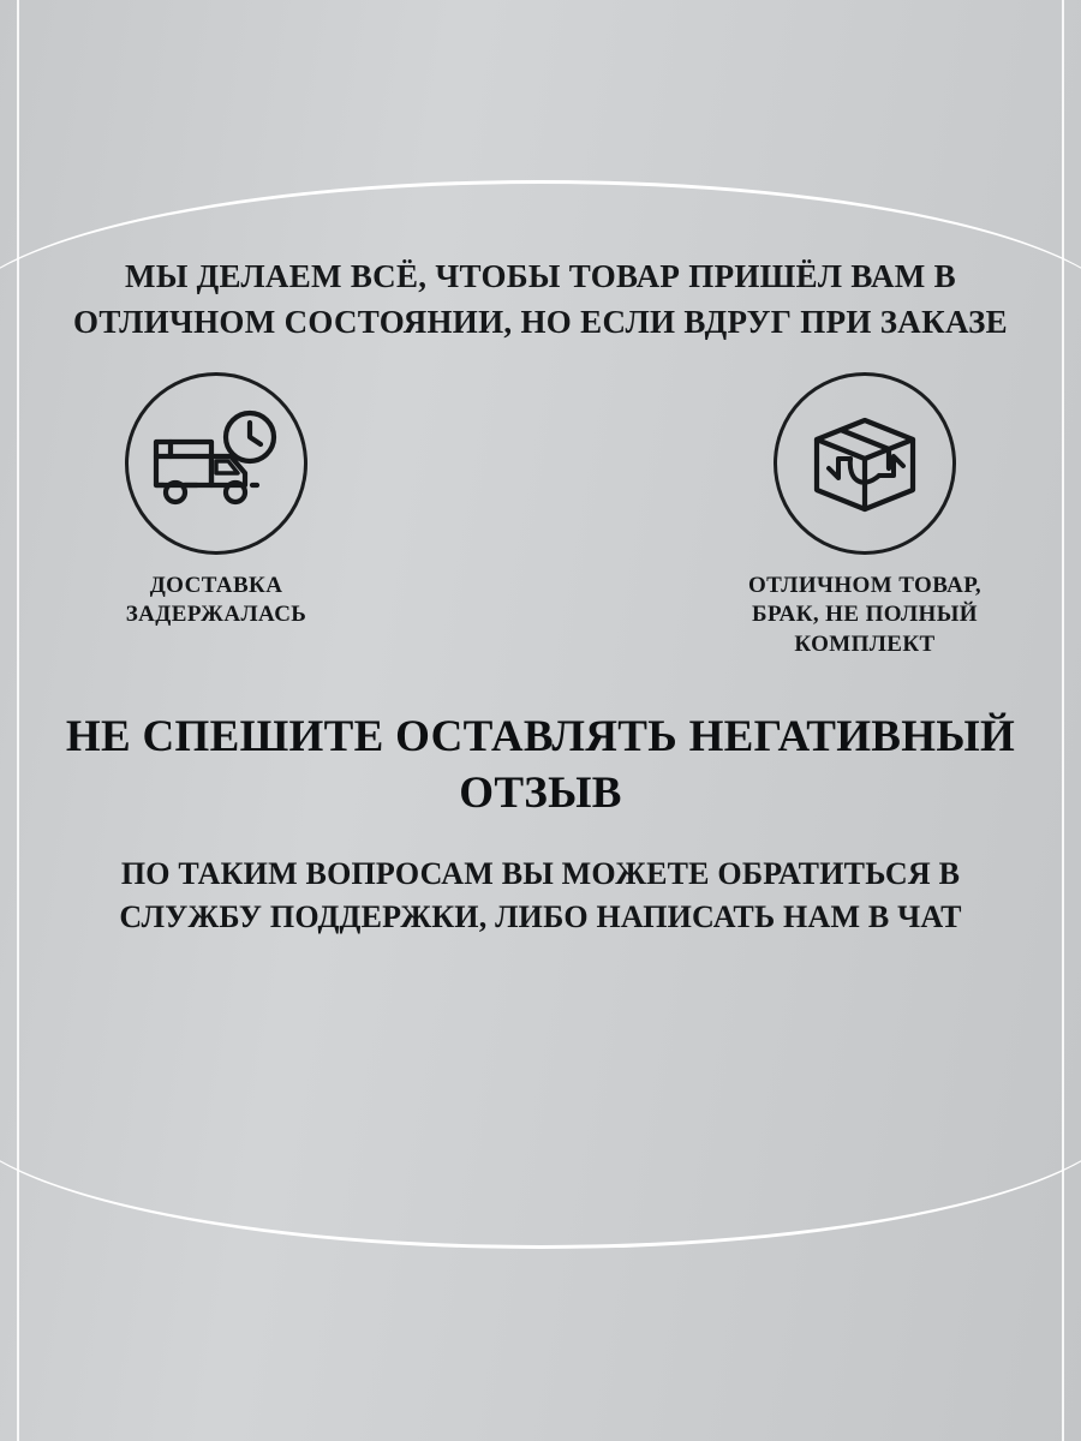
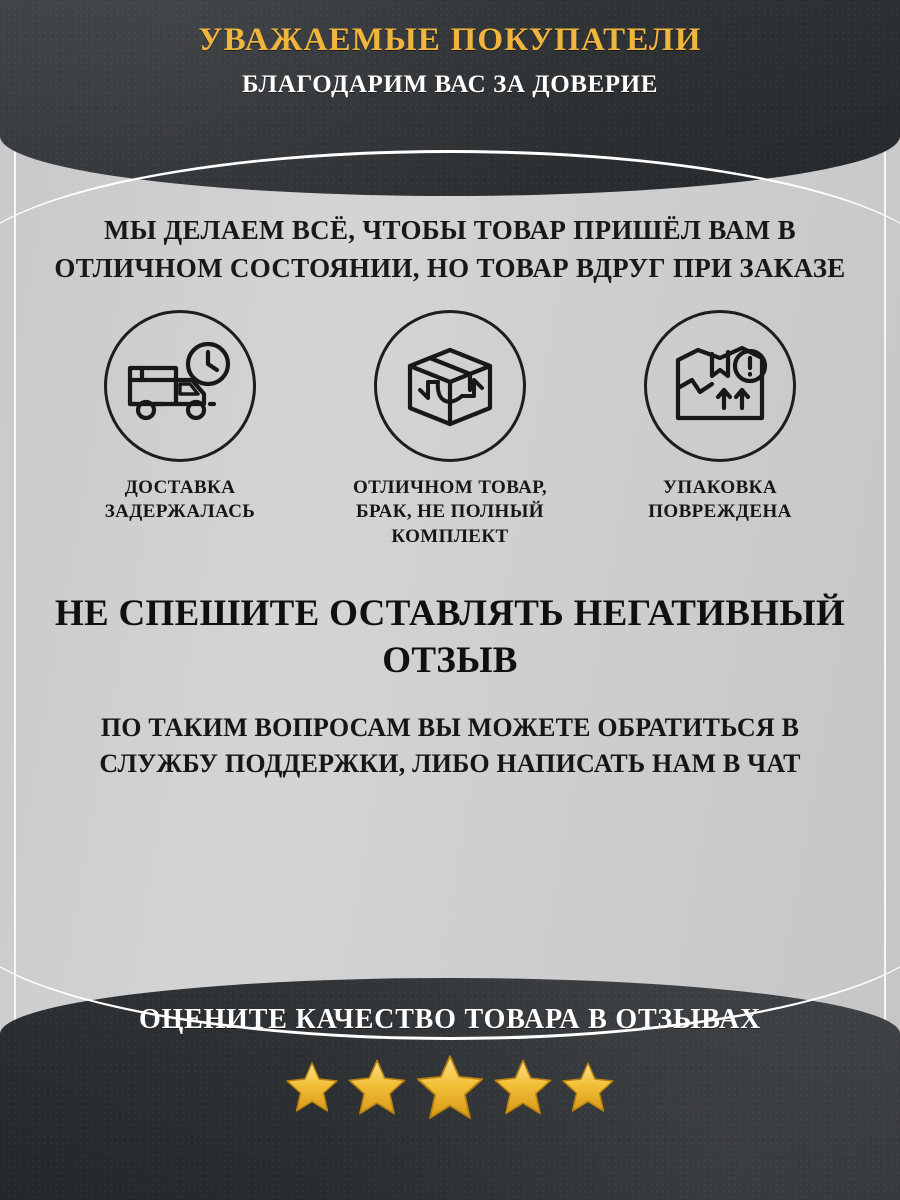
+ УВАЖАЕМЫЕ ПОКУПАТЕЛИ
+ БЛАГОДАРИМ ВАС ЗА ДОВЕРИЕ
- МЫ ДЕЛАЕМ ВСЁ, ЧТОБЫ ТОВАР ПРИШЁЛ ВАМ В ОТЛИЧНОМ СОСТОЯНИИ, НО ЕСЛИ ВДРУГ ПРИ ЗАКАЗЕ
+ МЫ ДЕЛАЕМ ВСЁ, ЧТОБЫ ТОВАР ПРИШЁЛ ВАМ В ОТЛИЧНОМ СОСТОЯНИИ, НО ТОВАР ВДРУГ ПРИ ЗАКАЗЕ
  ДОСТАВКА ЗАДЕРЖАЛАСЬ
  ОТЛИЧНОМ ТОВАР, БРАК, НЕ ПОЛНЫЙ КОМПЛЕКТ
+ УПАКОВКА ПОВРЕЖДЕНА
  НЕ СПЕШИТЕ ОСТАВЛЯТЬ НЕГАТИВНЫЙ ОТЗЫВ
  ПО ТАКИМ ВОПРОСАМ ВЫ МОЖЕТЕ ОБРАТИТЬСЯ В СЛУЖБУ ПОДДЕРЖКИ, ЛИБО НАПИСАТЬ НАМ В ЧАТ
+ ОЦЕНИТЕ КАЧЕСТВО ТОВАРА В ОТЗЫВАХ
